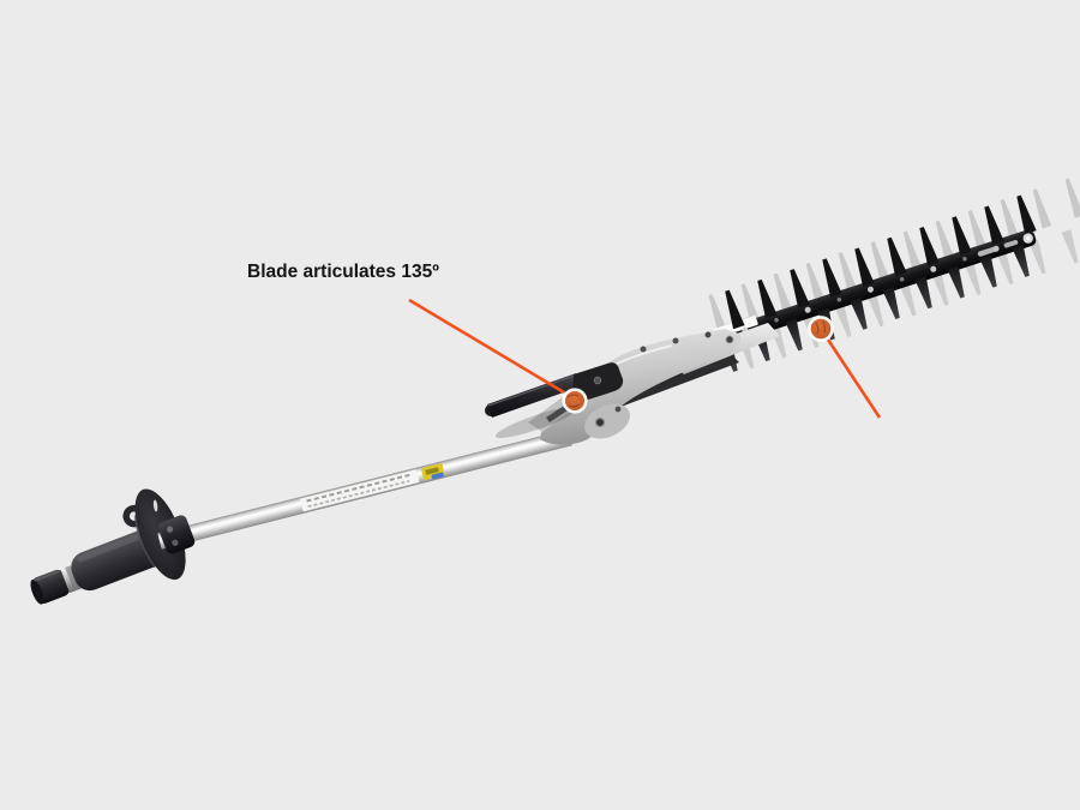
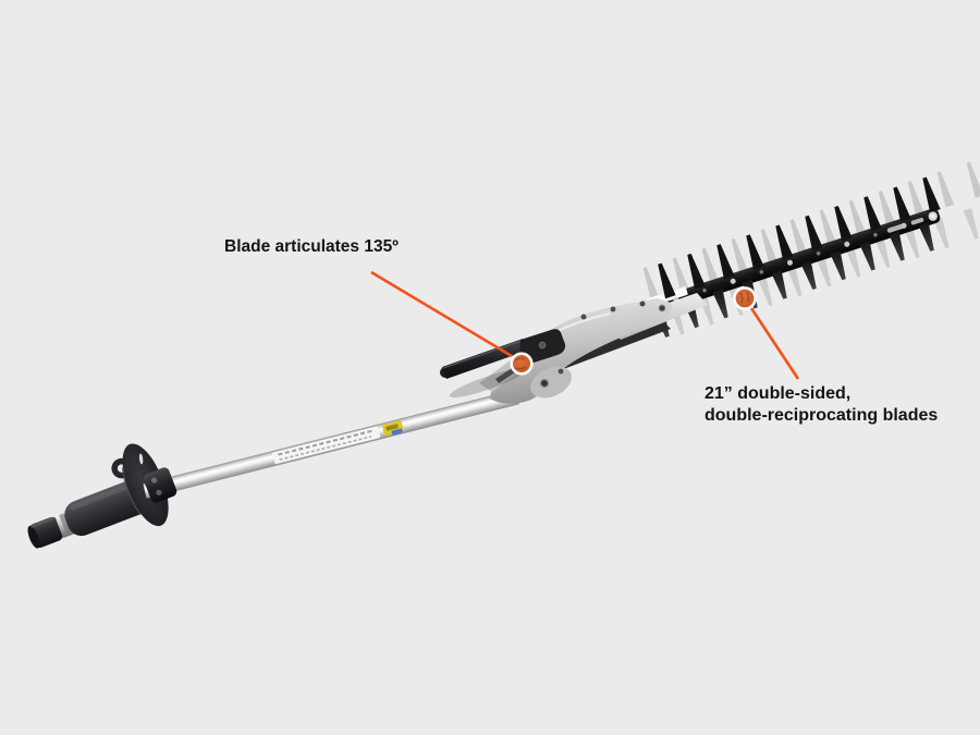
  Blade articulates 135º
+ 21” double-sided,
+ double-reciprocating blades
